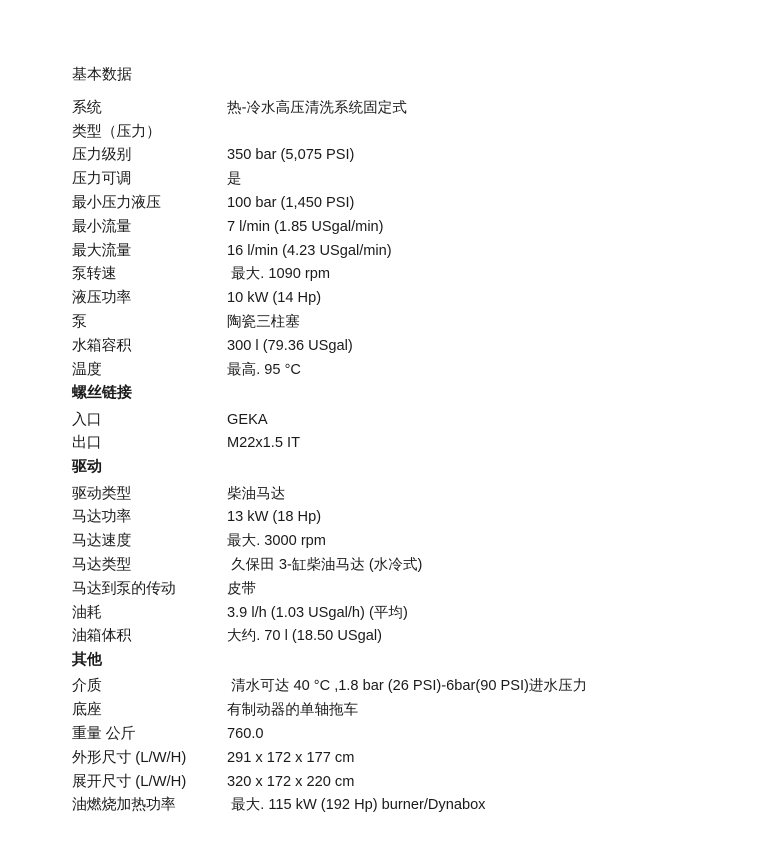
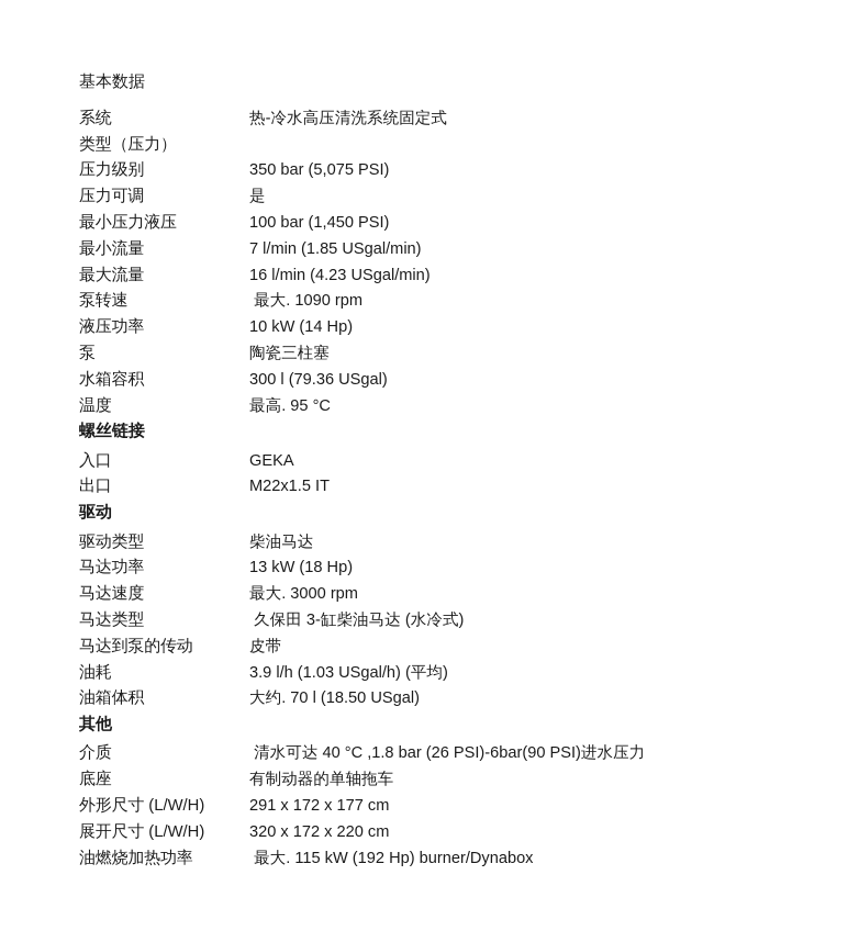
  基本数据
  系统
  热-冷水高压清洗系统固定式
  类型（压力）
  压力级别
  350 bar (5,075 PSI)
  压力可调
  是
  最小压力液压
  100 bar (1,450 PSI)
  最小流量
  7 l/min (1.85 USgal/min)
  最大流量
  16 l/min (4.23 USgal/min)
  泵转速
  最大. 1090 rpm
  液压功率
  10 kW (14 Hp)
  泵
  陶瓷三柱塞
  水箱容积
  300 l (79.36 USgal)
  温度
  最高. 95 °C
  螺丝链接
  入口
  GEKA
  出口
  M22x1.5 IT
  驱动
  驱动类型
  柴油马达
  马达功率
  13 kW (18 Hp)
  马达速度
  最大. 3000 rpm
  马达类型
  久保田 3-缸柴油马达 (水冷式)
  马达到泵的传动
  皮带
  油耗
  3.9 l/h (1.03 USgal/h) (平均)
  油箱体积
  大约. 70 l (18.50 USgal)
  其他
  介质
  清水可达 40 °C ,1.8 bar (26 PSI)-6bar(90 PSI)进水压力
  底座
  有制动器的单轴拖车
- 重量 公斤
- 760.0
  外形尺寸 (L/W/H)
  291 x 172 x 177 cm
  展开尺寸 (L/W/H)
  320 x 172 x 220 cm
  油燃烧加热功率
  最大. 115 kW (192 Hp) burner/Dynabox
